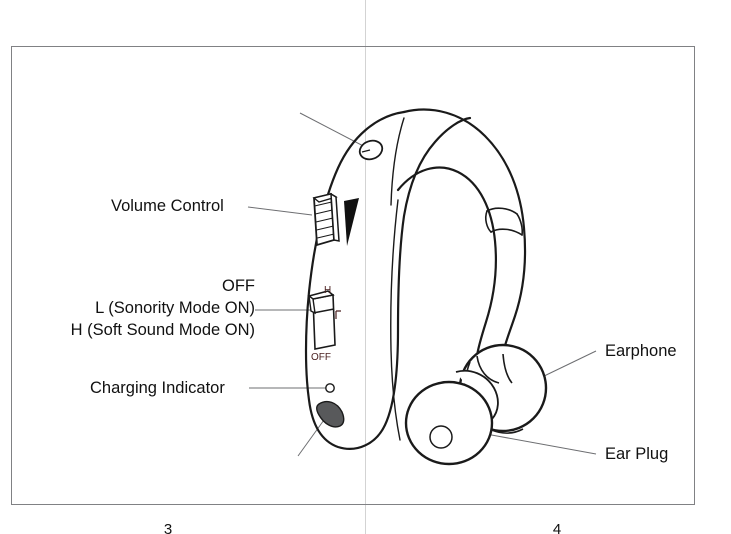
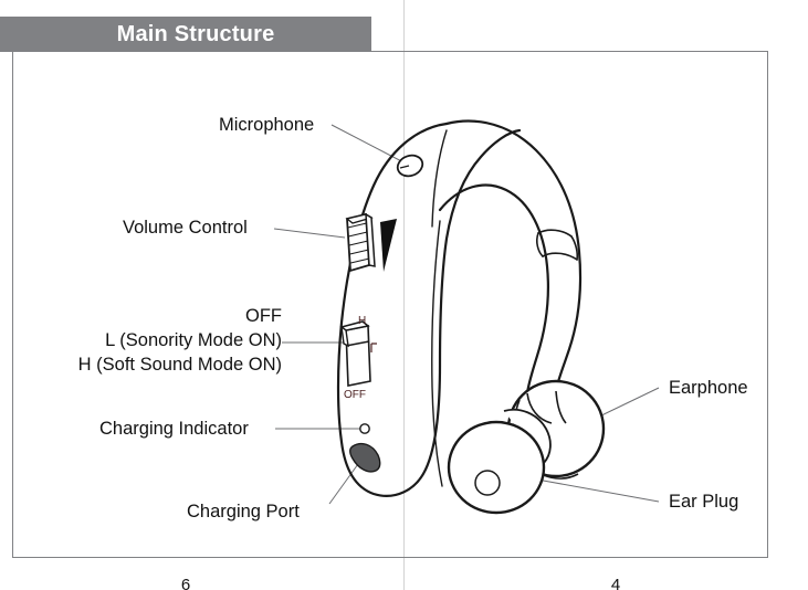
+ Main Structure
  H
  OFF
+ Microphone
  Volume Control
  OFF
  L (Sonority Mode ON)
  H (Soft Sound Mode ON)
  Charging Indicator
+ Charging Port
  Earphone
  Ear Plug
- 3
+ 6
  4
